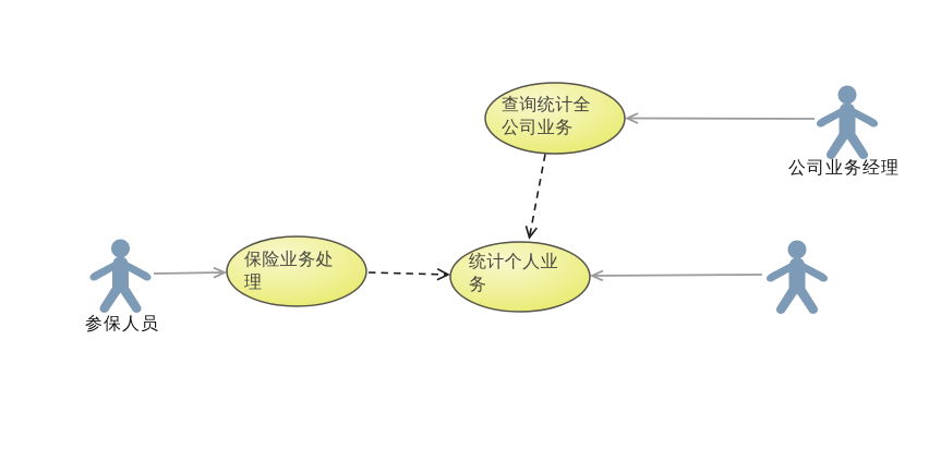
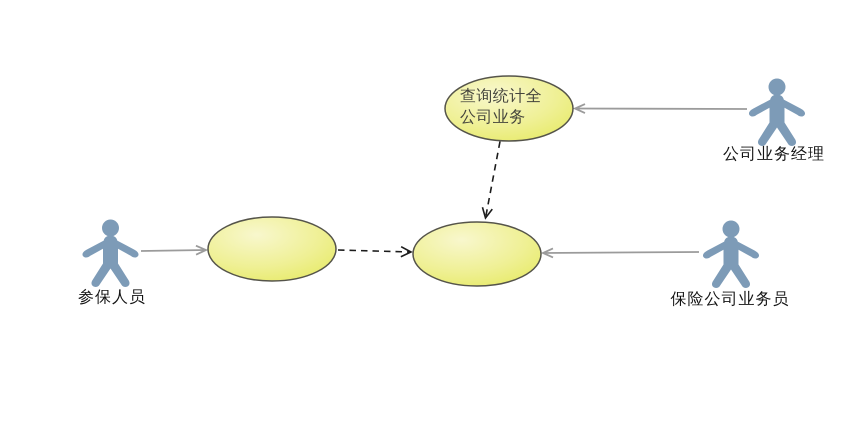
  查询统计全
  公司业务
- 保险业务处
- 理
- 统计个人业
- 务
  参保人员
  公司业务经理
+ 保险公司业务员
